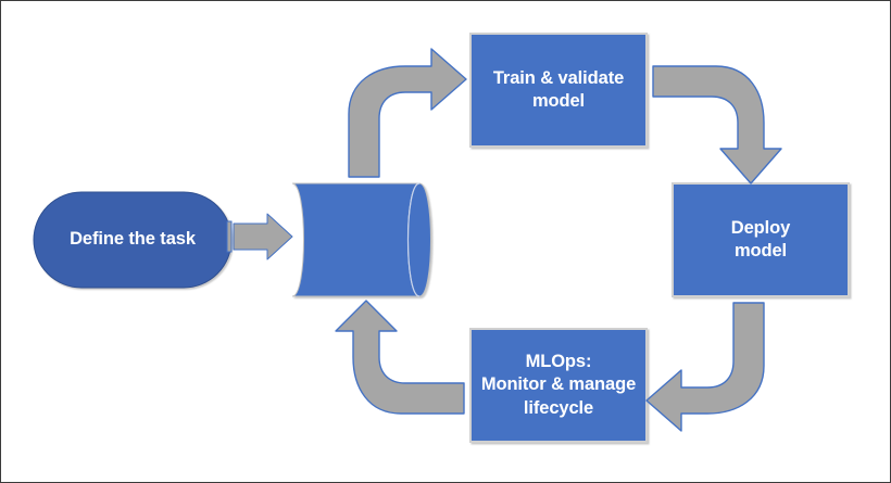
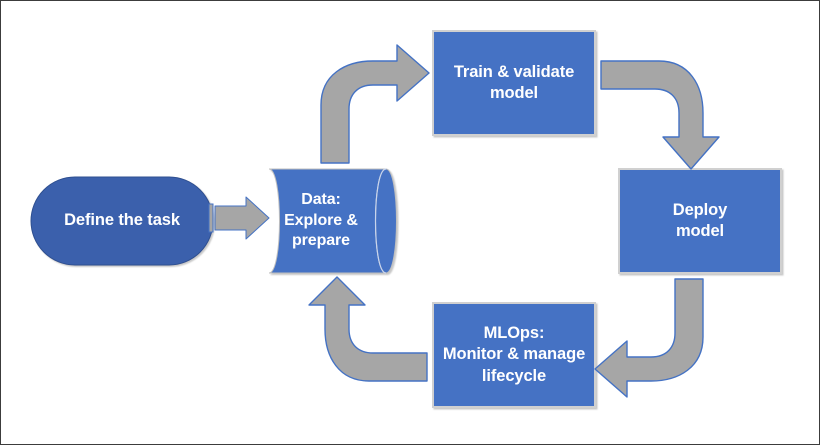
  Define the task
+ Data:
+ Explore &
+ prepare
  Train & validate
  model
  Deploy
  model
  MLOps:
  Monitor & manage
  lifecycle
